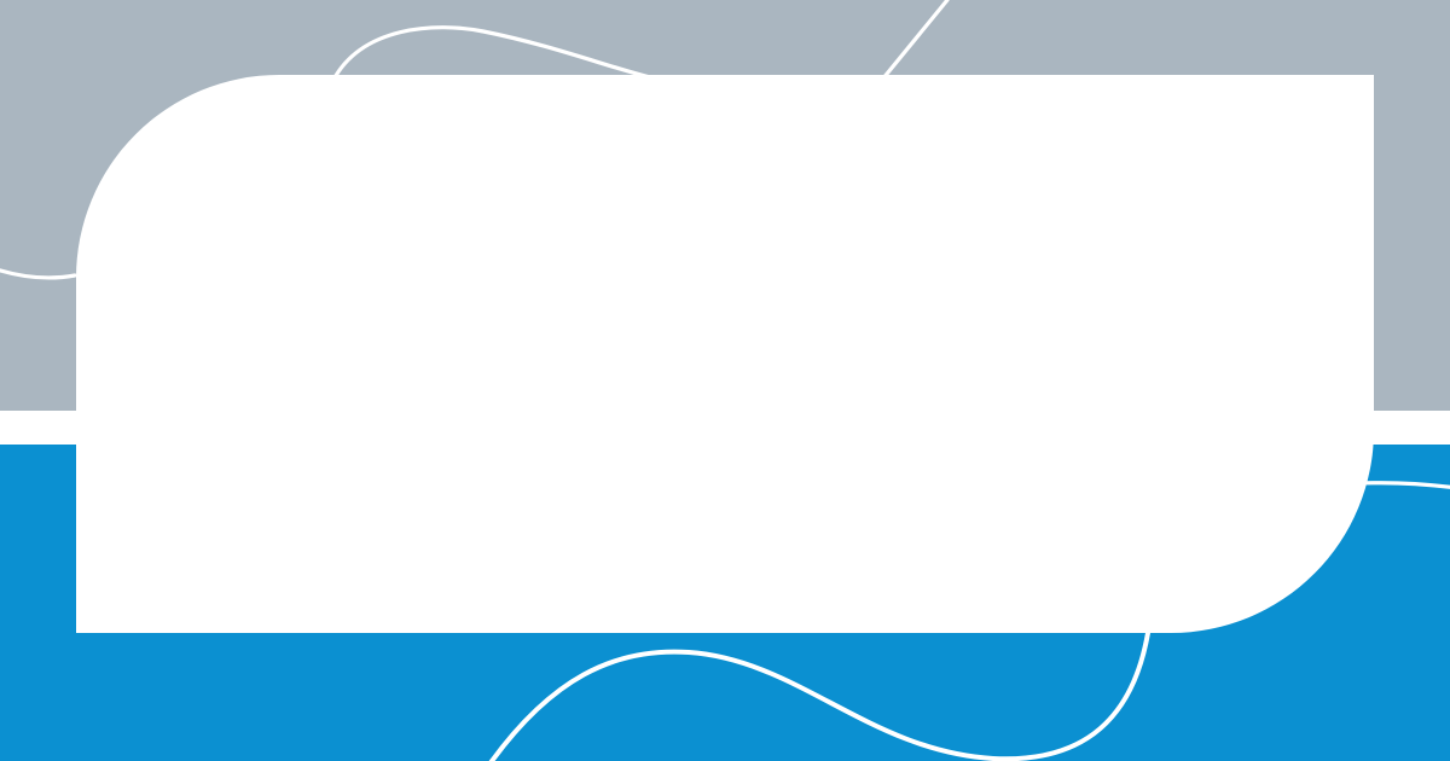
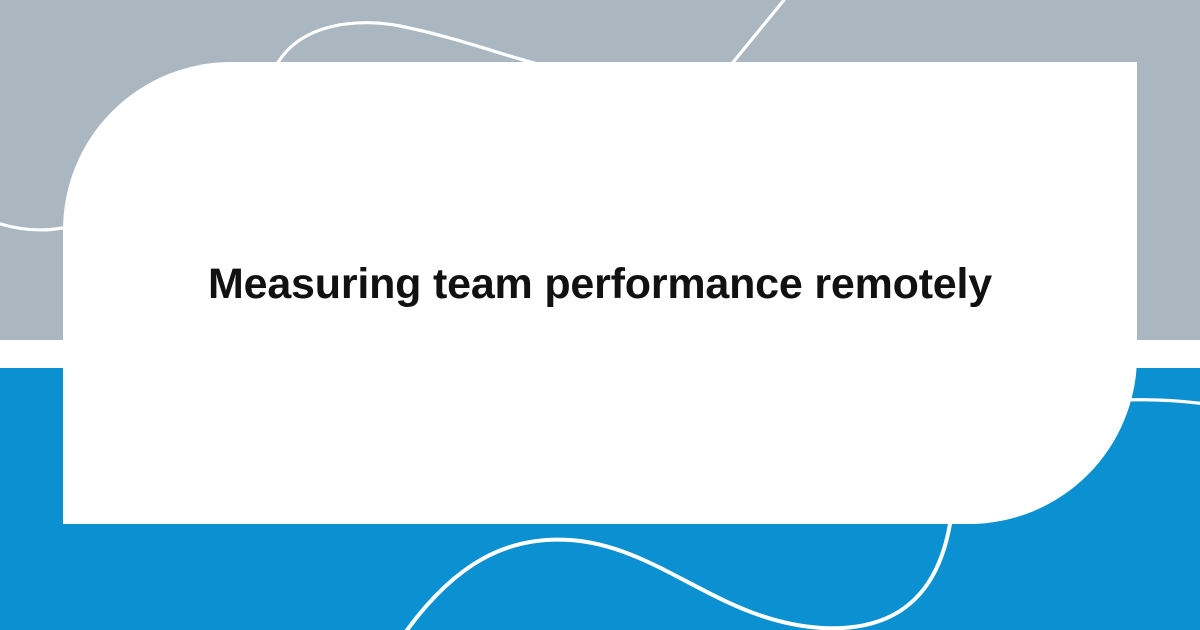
+ Measuring team performance remotely
